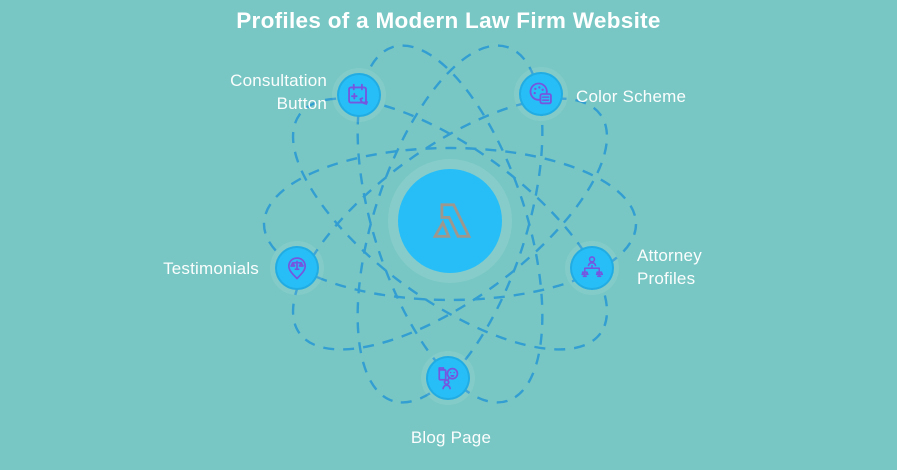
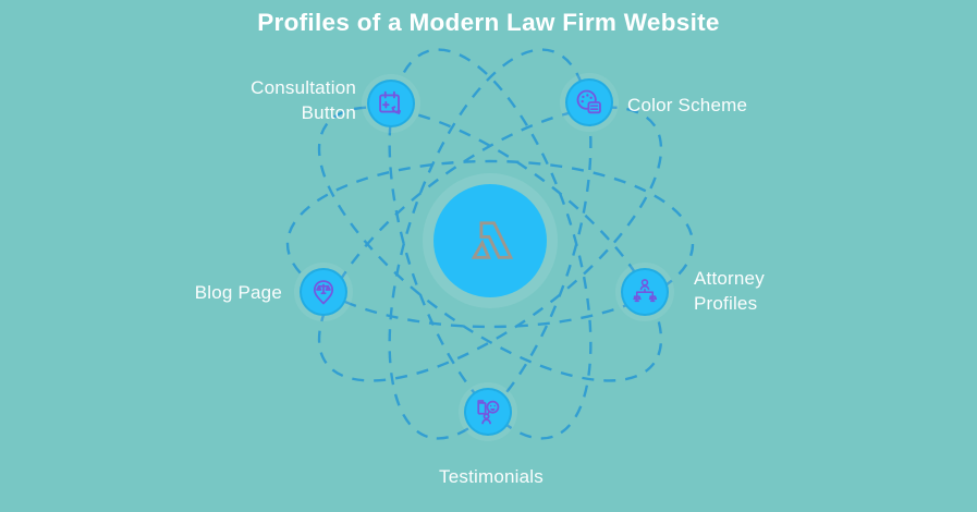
  Profiles of a Modern Law Firm Website
  Consultation Button
  Color Scheme
- Testimonials
+ Blog Page
  Attorney Profiles
- Blog Page
+ Testimonials
